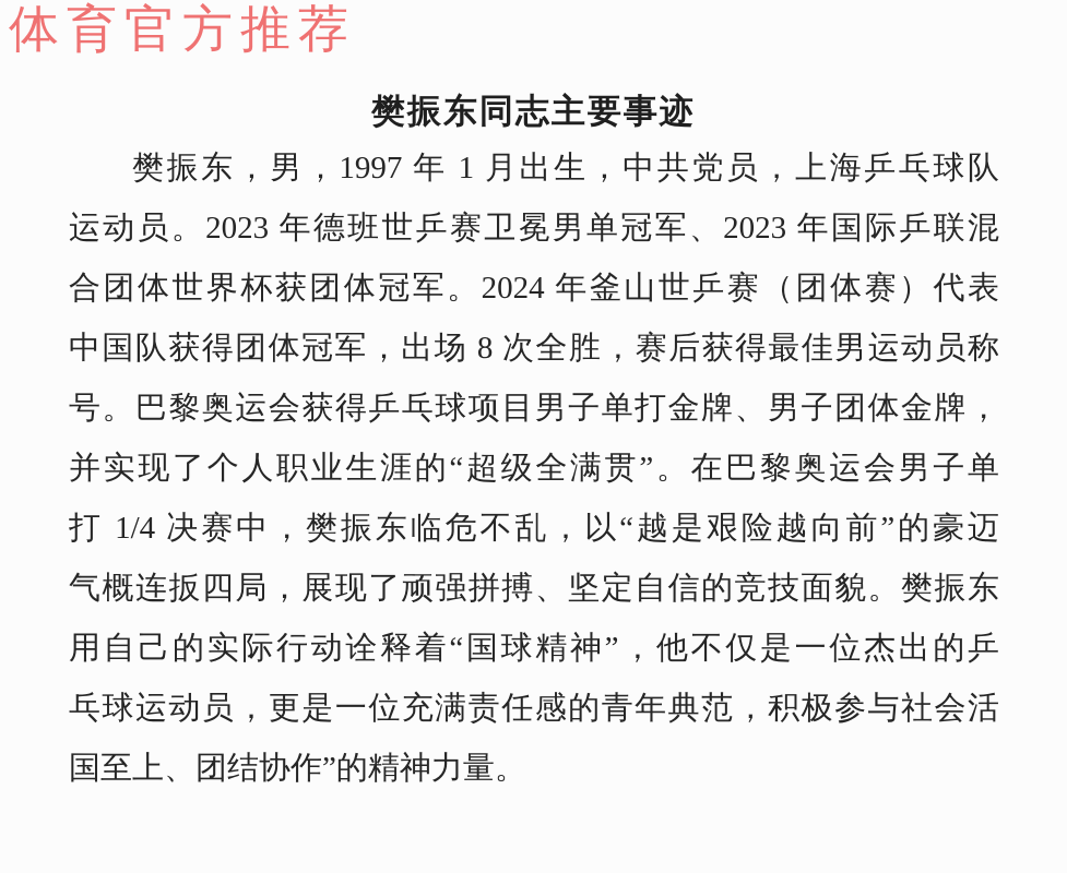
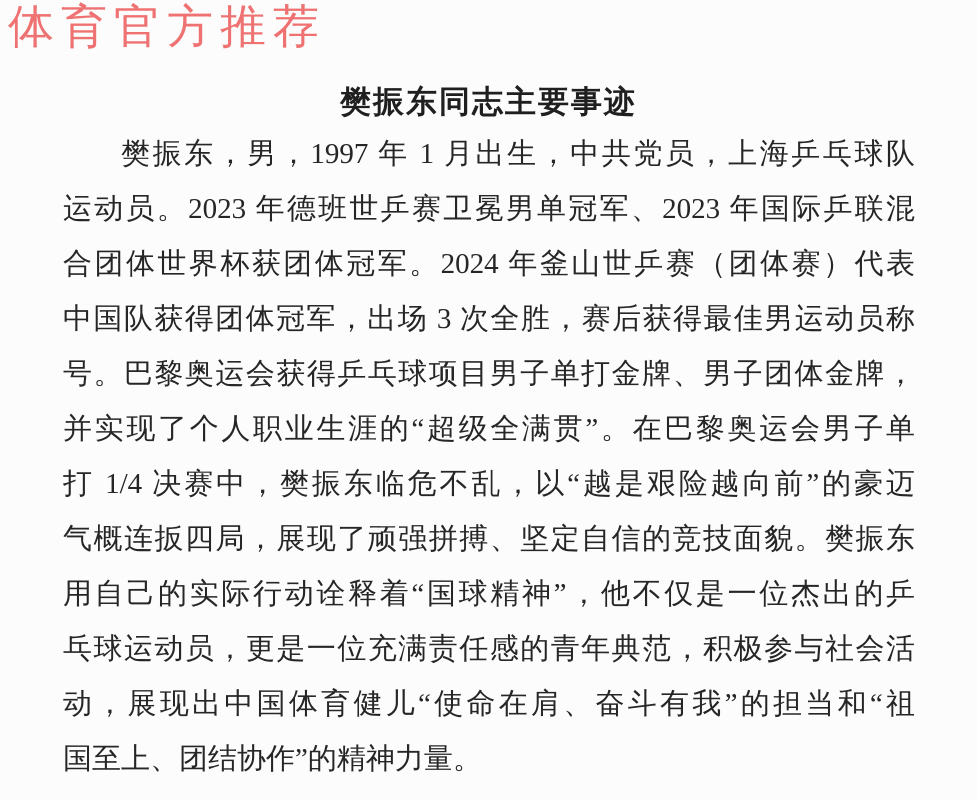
  体育官方推荐
  樊振东同志主要事迹
  樊振东，男，1997 年 1 月出生，中共党员，上海乒乓球队
  运动员。2023 年德班世乒赛卫冕男单冠军、2023 年国际乒联混
  合团体世界杯获团体冠军。2024 年釜山世乒赛（团体赛）代表
- 中国队获得团体冠军，出场 8 次全胜，赛后获得最佳男运动员称
+ 中国队获得团体冠军，出场 3 次全胜，赛后获得最佳男运动员称
  号。巴黎奥运会获得乒乓球项目男子单打金牌、男子团体金牌，
  并实现了个人职业生涯的“超级全满贯”。在巴黎奥运会男子单
  打 1/4 决赛中，樊振东临危不乱，以“越是艰险越向前”的豪迈
  气概连扳四局，展现了顽强拼搏、坚定自信的竞技面貌。樊振东
  用自己的实际行动诠释着“国球精神”，他不仅是一位杰出的乒
  乓球运动员，更是一位充满责任感的青年典范，积极参与社会活
+ 动，展现出中国体育健儿“使命在肩、奋斗有我”的担当和“祖
  国至上、团结协作”的精神力量。
